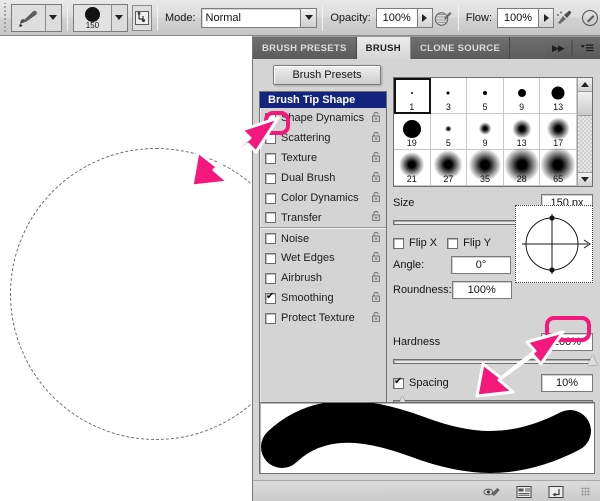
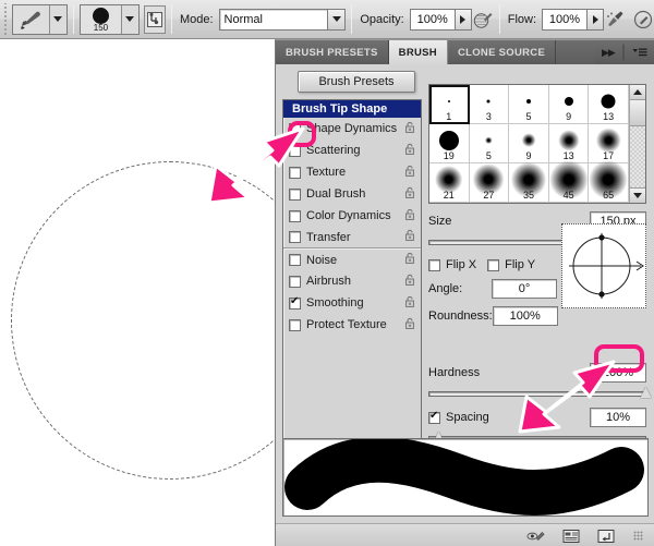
  150
  Mode:
  Normal
  Opacity:
  100%
  Flow:
  100%
  BRUSH PRESETS
  BRUSH
  CLONE SOURCE
  ▶▶
  |
  Brush Presets
  Brush Tip Shape
  Shape Dynamics
  Scattering
  Texture
  Dual Brush
  Color Dynamics
  Transfer
  Noise
- Wet Edges
  Airbrush
  Smoothing
  Protect Texture
  1
  3
  5
  9
  13
  19
  5
  9
  13
  17
  21
  27
  35
- 28
+ 45
  65
  Size
  150 px
  Flip X
  Flip Y
  Angle:
  0°
  Roundness:
  100%
  Hardness
  00%
  Spacing
  10%
